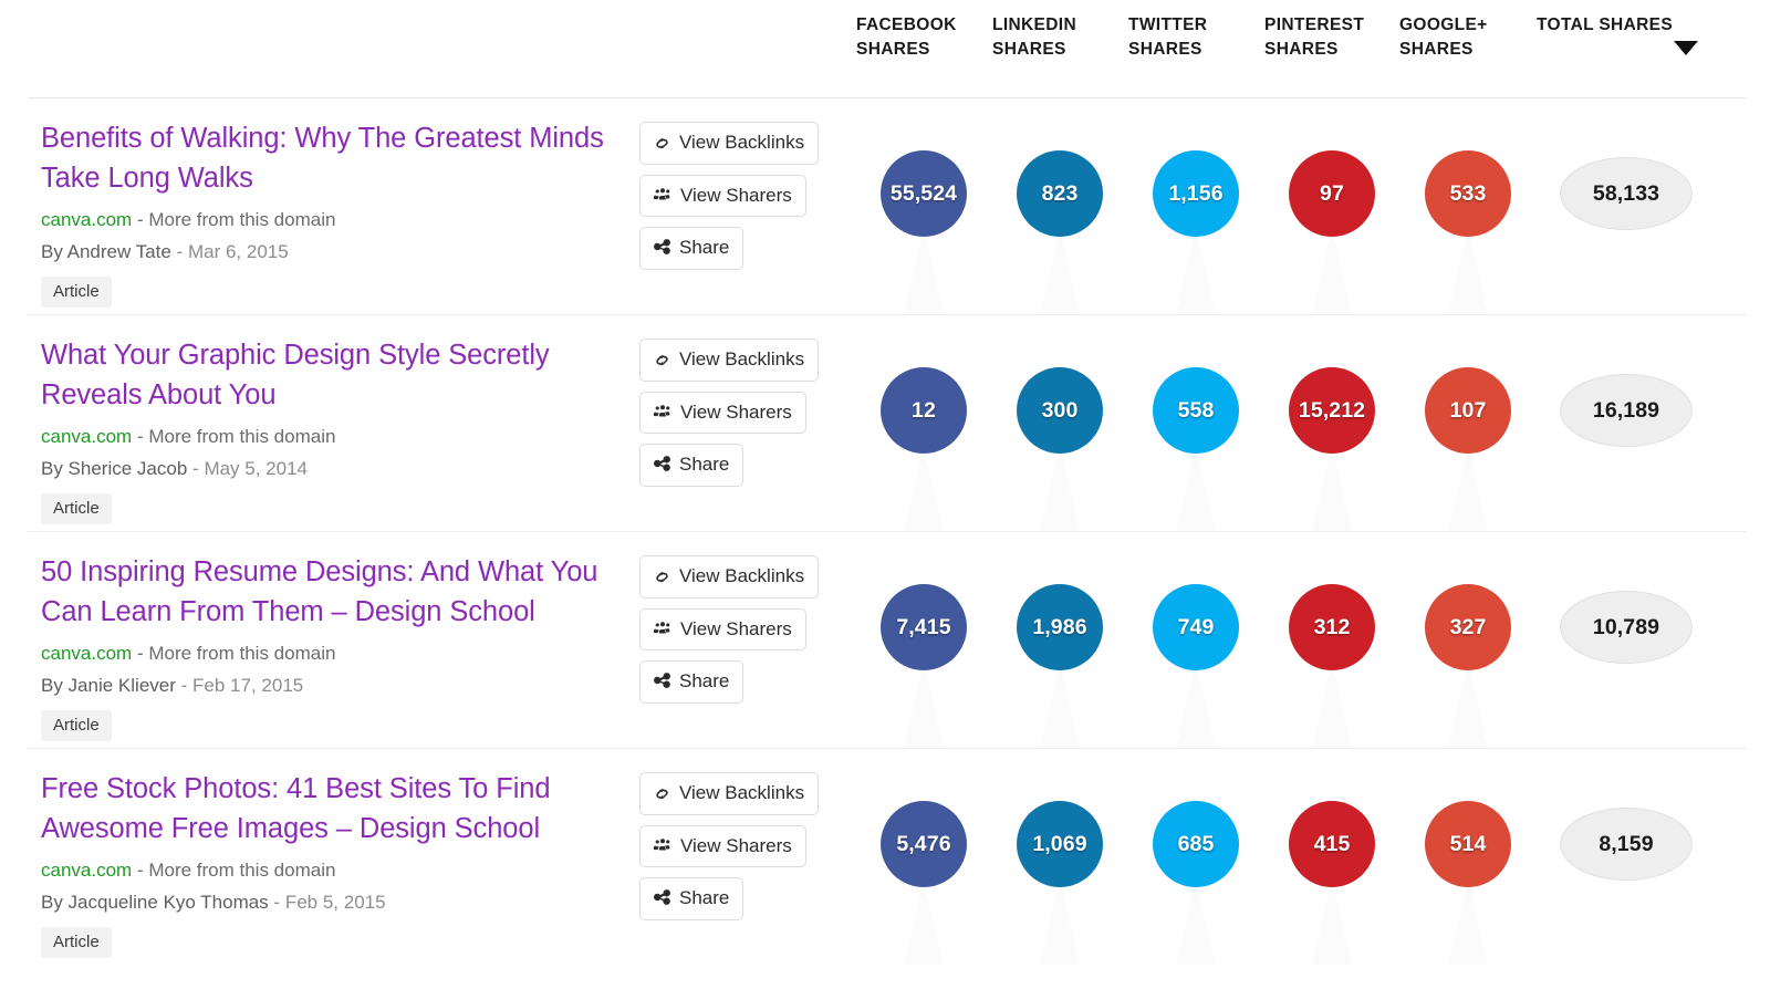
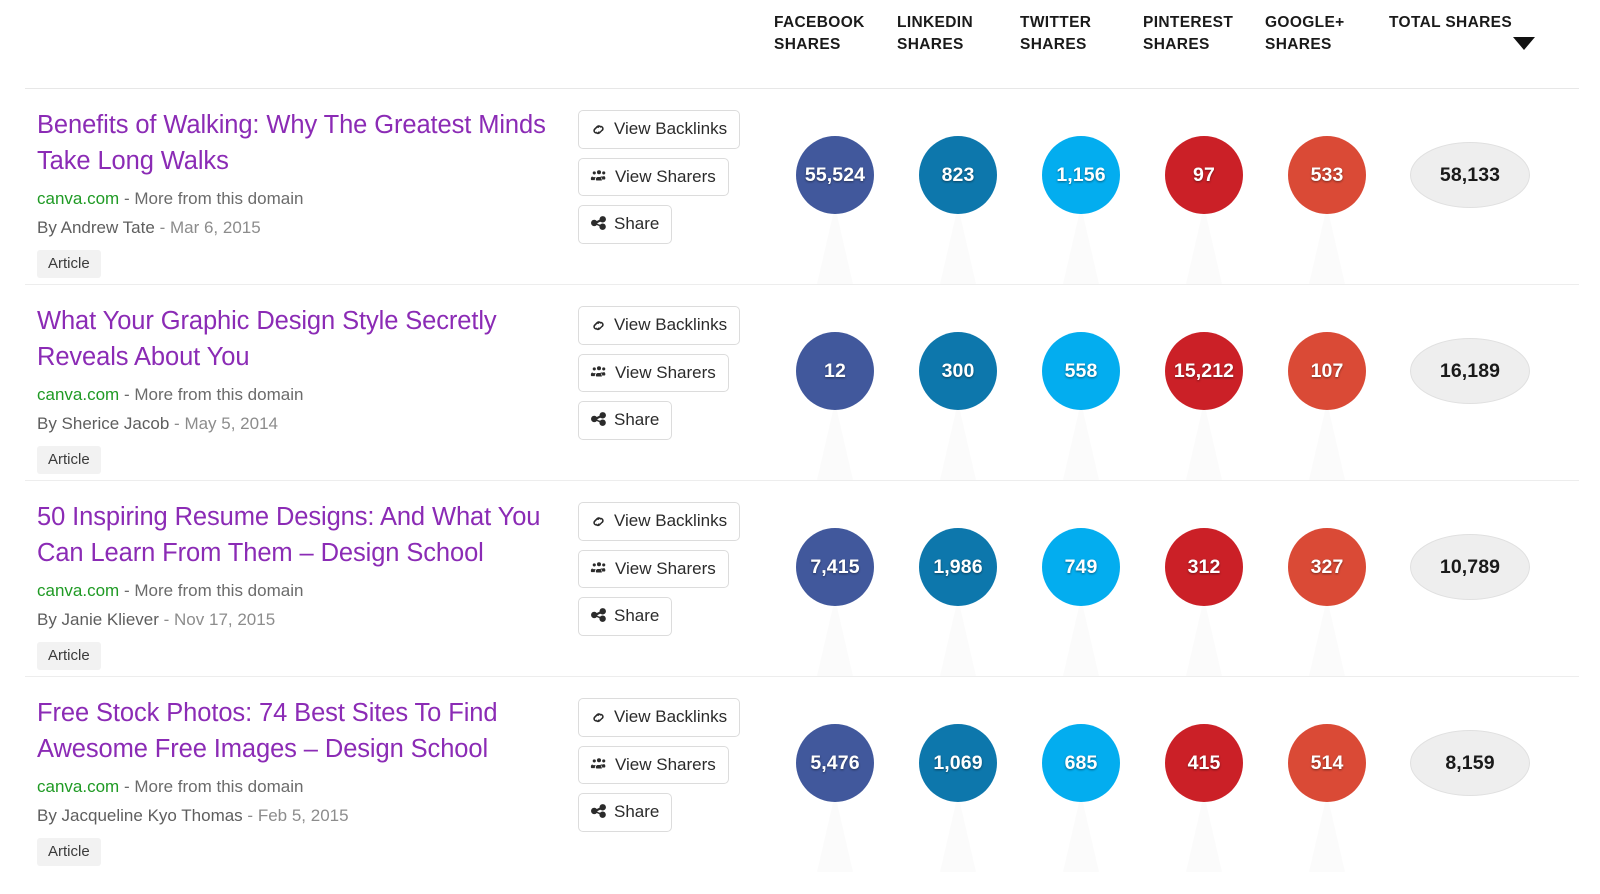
  FACEBOOK
  SHARES
  LINKEDIN
  SHARES
  TWITTER
  SHARES
  PINTEREST
  SHARES
  GOOGLE+
  SHARES
  TOTAL SHARES
  Benefits of Walking: Why The Greatest Minds Take Long Walks
  canva.com - More from this domain
  By Andrew Tate - Mar 6, 2015
  Article
  View Backlinks
  View Sharers
  Share
  55,524
  823
  1,156
  97
  533
  58,133
  What Your Graphic Design Style Secretly Reveals About You
  canva.com - More from this domain
  By Sherice Jacob - May 5, 2014
  Article
  View Backlinks
  View Sharers
  Share
  12
  300
  558
  15,212
  107
  16,189
  50 Inspiring Resume Designs: And What You Can Learn From Them – Design School
  canva.com - More from this domain
- By Janie Kliever - Feb 17, 2015
+ By Janie Kliever - Nov 17, 2015
  Article
  View Backlinks
  View Sharers
  Share
  7,415
  1,986
  749
  312
  327
  10,789
- Free Stock Photos: 41 Best Sites To Find Awesome Free Images – Design School
+ Free Stock Photos: 74 Best Sites To Find Awesome Free Images – Design School
  canva.com - More from this domain
  By Jacqueline Kyo Thomas - Feb 5, 2015
  Article
  View Backlinks
  View Sharers
  Share
  5,476
  1,069
  685
  415
  514
  8,159
